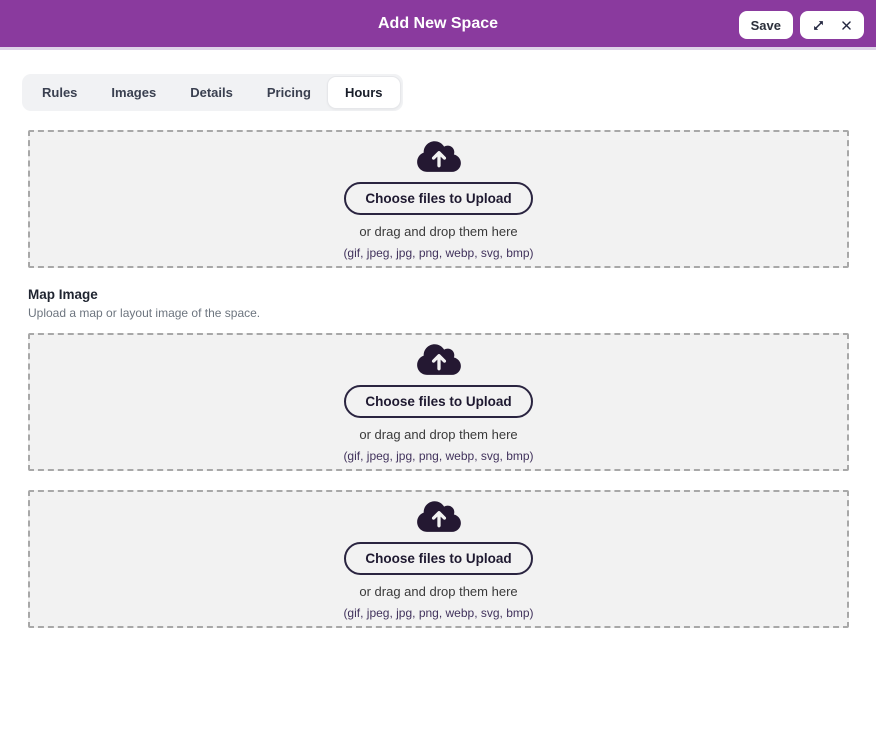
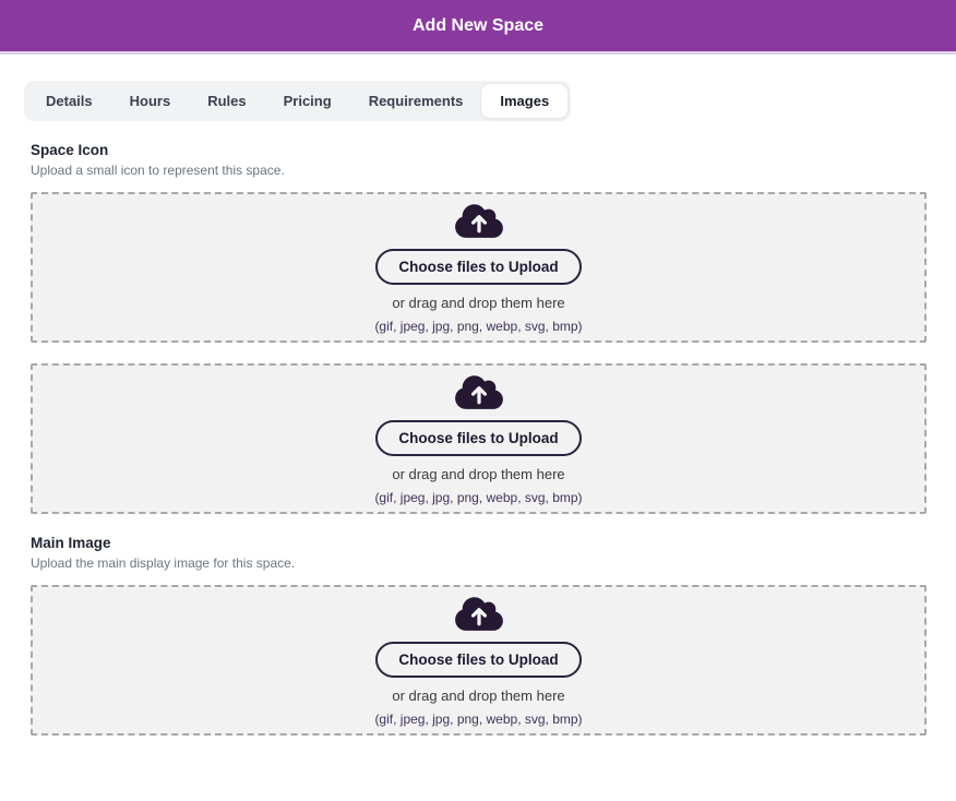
  Add New Space
- Save
- Rules
+ Details
- Images
+ Hours
- Details
+ Rules
  Pricing
+ Requirements
- Hours
+ Images
+ Space Icon
+ Upload a small icon to represent this space.
  Choose files to Upload
  or drag and drop them here
  (gif, jpeg, jpg, png, webp, svg, bmp)
- Map Image
- Upload a map or layout image of the space.
  Choose files to Upload
  or drag and drop them here
  (gif, jpeg, jpg, png, webp, svg, bmp)
+ Main Image
+ Upload the main display image for this space.
  Choose files to Upload
  or drag and drop them here
  (gif, jpeg, jpg, png, webp, svg, bmp)
